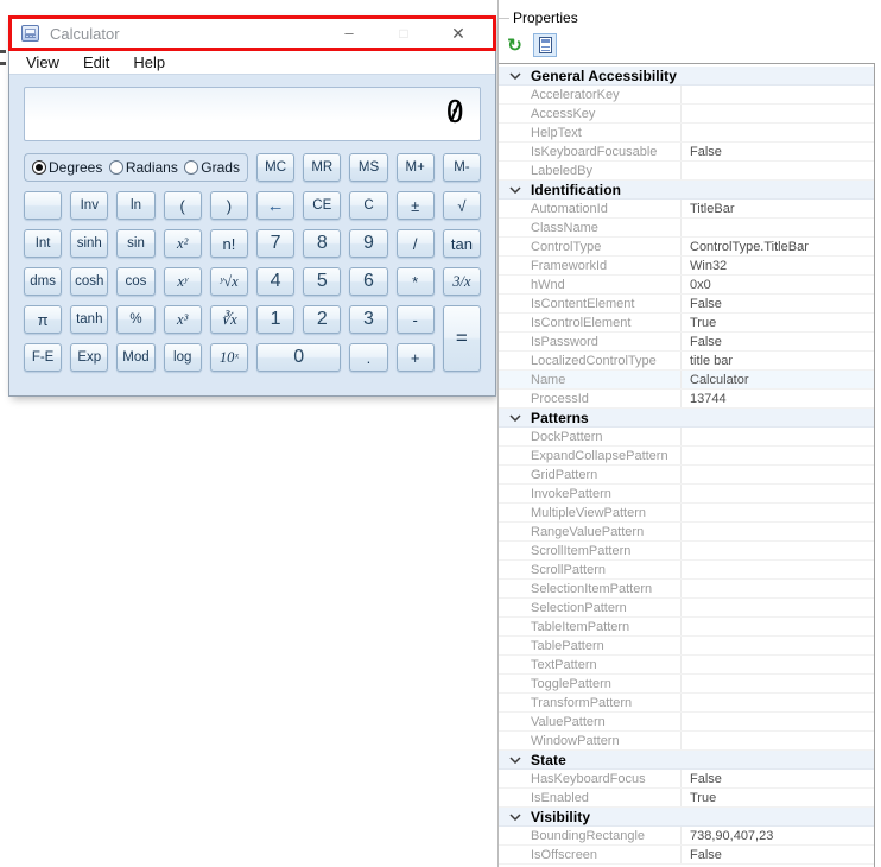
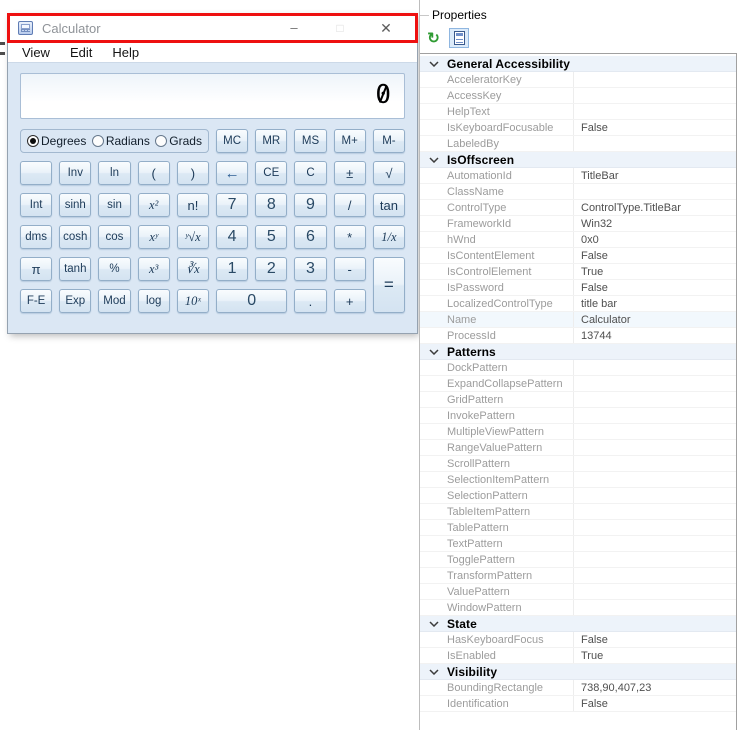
  Calculator
  –
  ✕
  View
  Edit
  Help
  0
  Degrees
  Radians
  Grads
  MC
  MR
  MS
  M+
  M-
  Inv
  ln
  (
  )
  ←
  CE
  C
  ±
  √
  Int
  sinh
  sin
  x²
  n!
  7
  8
  9
  /
  tan
  dms
  cosh
  cos
  xʸ
  ʸ√x
  4
  5
  6
  *
- 3/x
+ 1/x
  π
  tanh
  %
  x³
  ∛x
  1
  2
  3
  -
  =
  F-E
  Exp
  Mod
  log
  10ˣ
  0
  .
  +
  Properties
  ↻
  General Accessibility
  AcceleratorKey
  AccessKey
  HelpText
  IsKeyboardFocusable
  False
  LabeledBy
- Identification
+ IsOffscreen
  AutomationId
  TitleBar
  ClassName
  ControlType
  ControlType.TitleBar
  FrameworkId
  Win32
  hWnd
  0x0
  IsContentElement
  False
  IsControlElement
  True
  IsPassword
  False
  LocalizedControlType
  title bar
  Name
  Calculator
  ProcessId
  13744
  Patterns
  DockPattern
  ExpandCollapsePattern
  GridPattern
  InvokePattern
  MultipleViewPattern
  RangeValuePattern
- ScrollItemPattern
  ScrollPattern
  SelectionItemPattern
  SelectionPattern
  TableItemPattern
  TablePattern
  TextPattern
  TogglePattern
  TransformPattern
  ValuePattern
  WindowPattern
  State
  HasKeyboardFocus
  False
  IsEnabled
  True
  Visibility
  BoundingRectangle
  738,90,407,23
- IsOffscreen
+ Identification
  False
